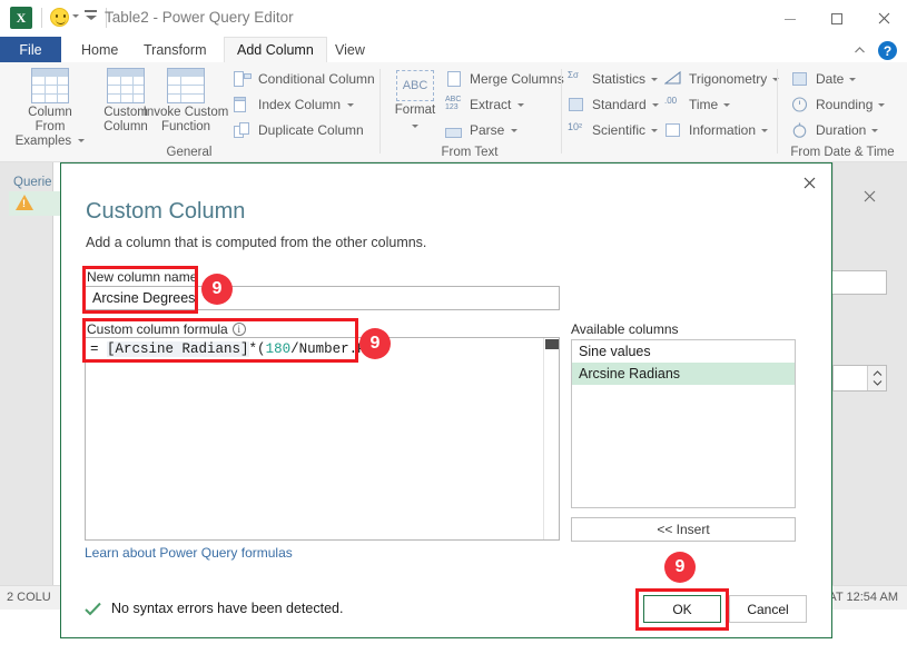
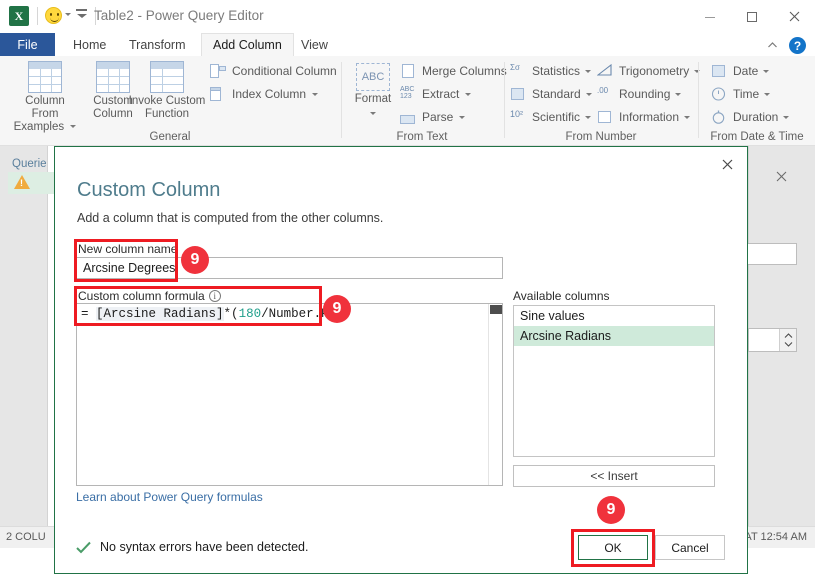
  X
  Table2 - Power Query Editor
  File
  Home
  Transform
  Add Column
  View
  ?
  Column From
  Examples
  Custom
  Column
  Invoke Custom
  Function
  Conditional Column
  Index Column
- Duplicate Column
  General
  ABC
  Format
  Merge Column
  Extract
  Parse
  From Text
  Σσ
  Statistics
  Standard
  10²
  Scientific
  Trigonometry
  .00
- Time
+ Rounding
  Information
+ From Number
  Date
- Rounding
+ Time
  Duration
  From Date & Time
  Querie
  2 COLU
  T 12:54 AM
  Custom Column
  Add a column that is computed from the other columns.
  New column name
  Arcsine Degrees
  Custom column formula i
  = [Arcsine Radians]*(180/Number.
  Learn about Power Query formulas
  No syntax errors have been detected.
  Available columns
  Sine values
  Arcsine Radians
  << Insert
  OK
  Cancel
  9
  9
  9
